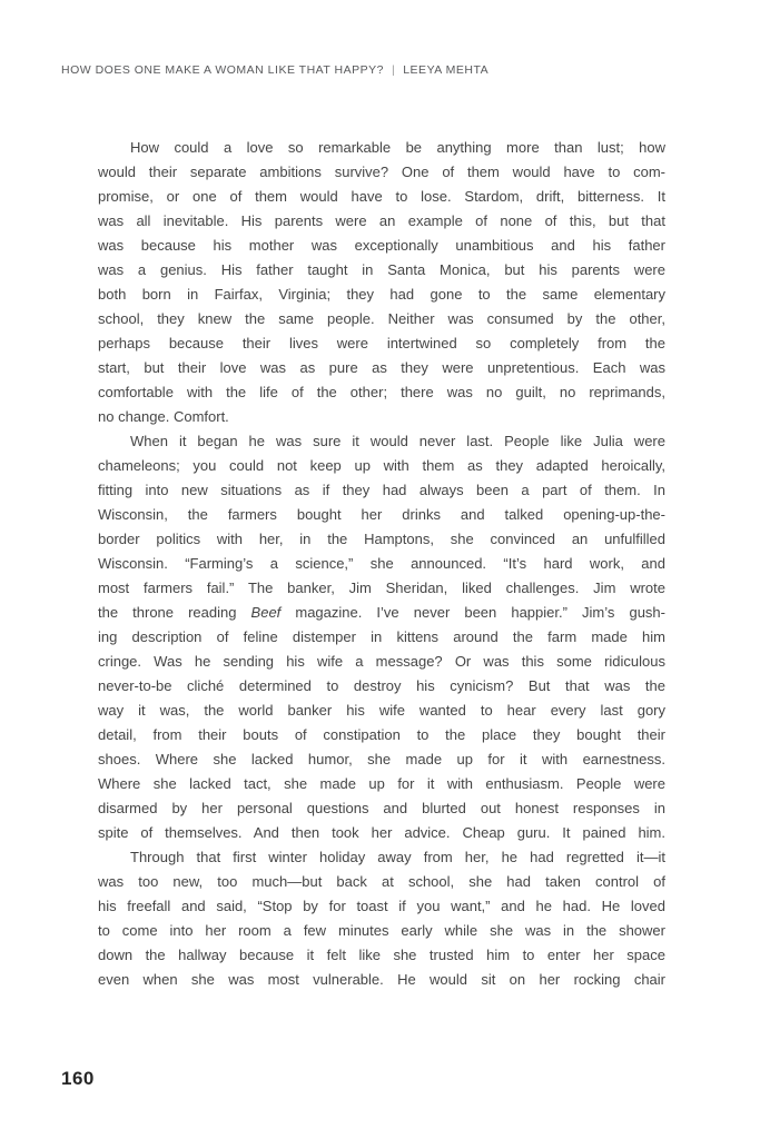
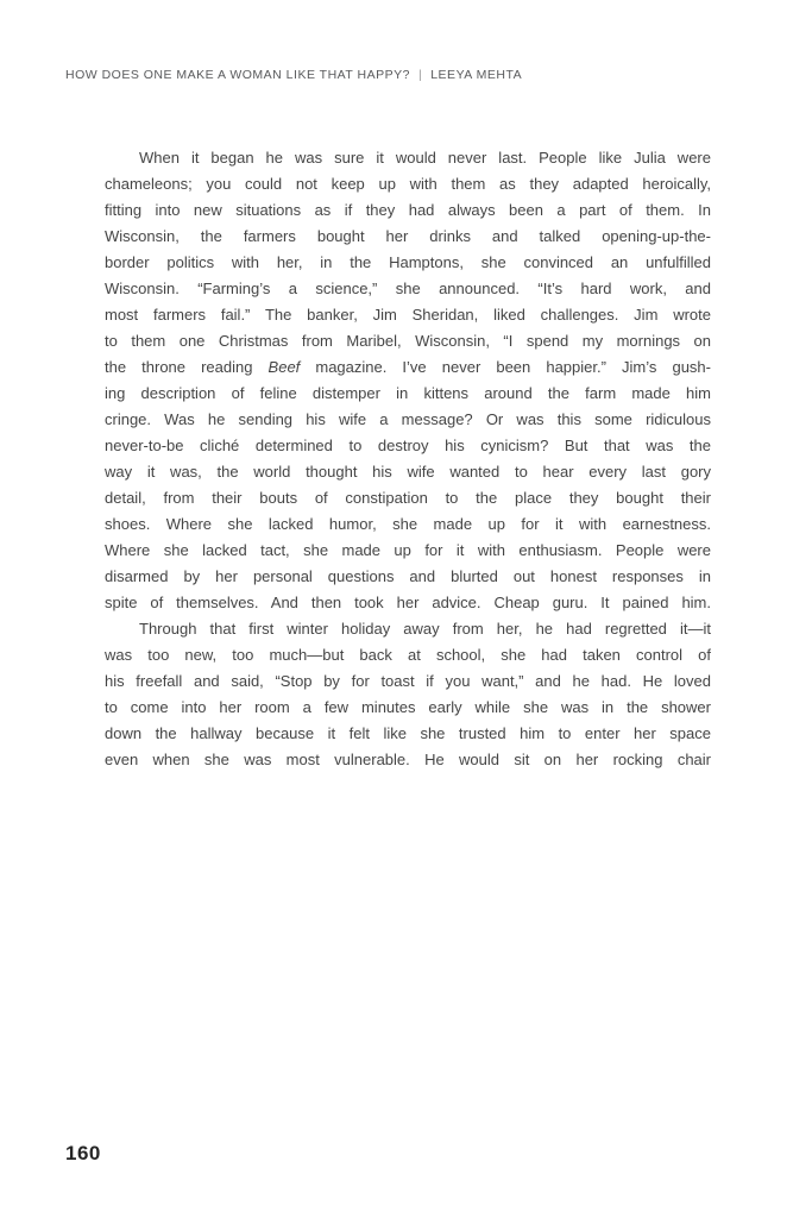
  HOW DOES ONE MAKE A WOMAN LIKE THAT HAPPY? | LEEYA MEHTA
- How could a love so remarkable be anything more than lust; how
- would their separate ambitions survive? One of them would have to com-
- promise, or one of them would have to lose. Stardom, drift, bitterness. It
- was all inevitable. His parents were an example of none of this, but that
- was because his mother was exceptionally unambitious and his father
- was a genius. His father taught in Santa Monica, but his parents were
- both born in Fairfax, Virginia; they had gone to the same elementary
- school, they knew the same people. Neither was consumed by the other,
- perhaps because their lives were intertwined so completely from the
- start, but their love was as pure as they were unpretentious. Each was
- comfortable with the life of the other; there was no guilt, no reprimands,
- no change. Comfort.
  When it began he was sure it would never last. People like Julia were
  chameleons; you could not keep up with them as they adapted heroically,
  fitting into new situations as if they had always been a part of them. In
  Wisconsin, the farmers bought her drinks and talked opening-up-the-
  border politics with her, in the Hamptons, she convinced an unfulfilled
  Wisconsin. “Farming’s a science,” she announced. “It’s hard work, and
  most farmers fail.” The banker, Jim Sheridan, liked challenges. Jim wrote
+ to them one Christmas from Maribel, Wisconsin, “I spend my mornings on
  the throne reading Beef magazine. I’ve never been happier.” Jim’s gush-
  ing description of feline distemper in kittens around the farm made him
  cringe. Was he sending his wife a message? Or was this some ridiculous
  never-to-be cliché determined to destroy his cynicism? But that was the
- way it was, the world banker his wife wanted to hear every last gory
+ way it was, the world thought his wife wanted to hear every last gory
  detail, from their bouts of constipation to the place they bought their
  shoes. Where she lacked humor, she made up for it with earnestness.
  Where she lacked tact, she made up for it with enthusiasm. People were
  disarmed by her personal questions and blurted out honest responses in
  spite of themselves. And then took her advice. Cheap guru. It pained him.
  Through that first winter holiday away from her, he had regretted it—it
  was too new, too much—but back at school, she had taken control of
  his freefall and said, “Stop by for toast if you want,” and he had. He loved
  to come into her room a few minutes early while she was in the shower
  down the hallway because it felt like she trusted him to enter her space
  even when she was most vulnerable. He would sit on her rocking chair
  160
